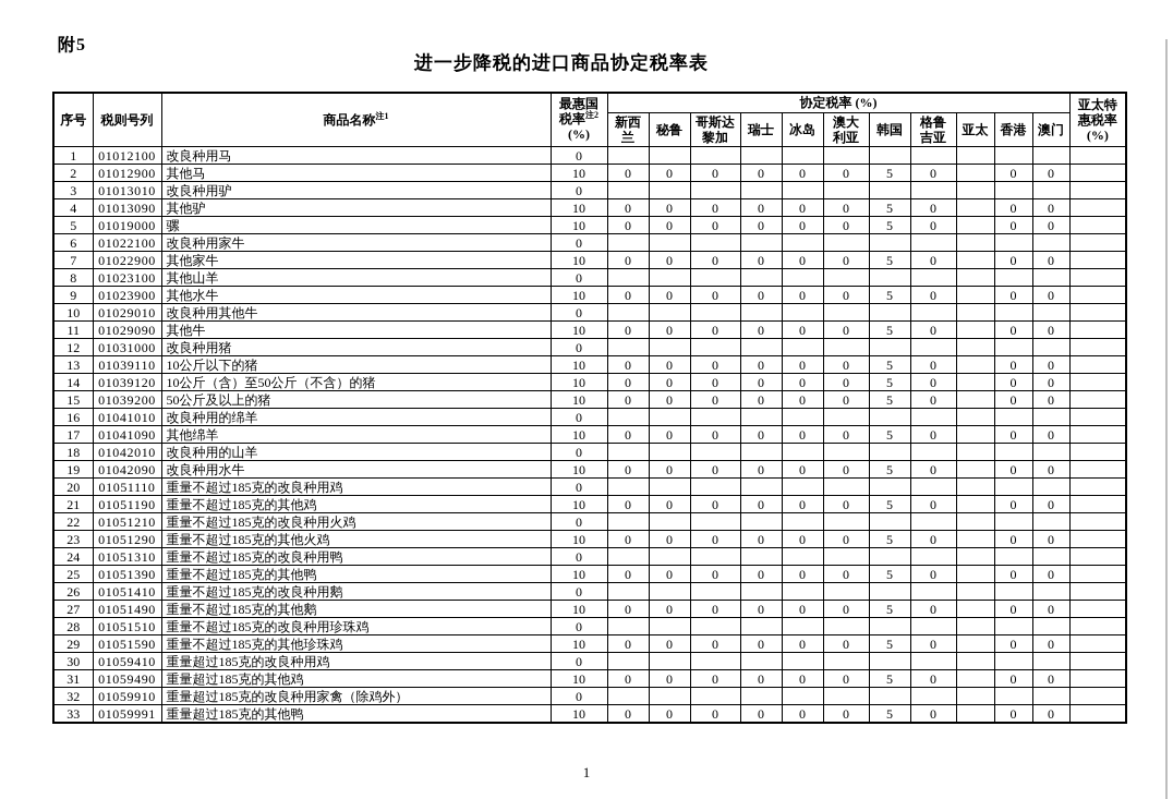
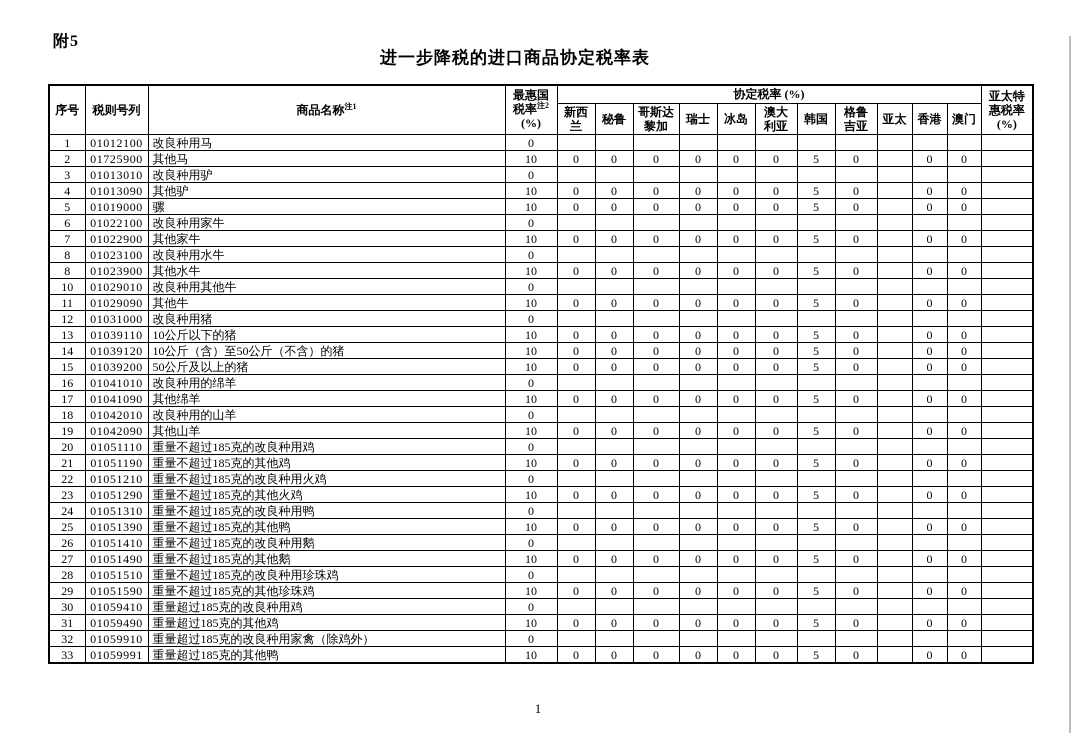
  附5
  进一步降税的进口商品协定税率表
  序号	税则号列	商品名称注1	最惠国 税率注2 (%)	协定税率 (%)	亚太特 惠税率 (%)
  新西 兰	秘鲁	哥斯达 黎加	瑞士	冰岛	澳大 利亚	韩国	格鲁 吉亚	亚太	香港	澳门
  1	01012100	改良种用马	0
- 2	01012900	其他马	10	0	0	0	0	0	0	5	0		0	0
+ 2	01725900	其他马	10	0	0	0	0	0	0	5	0		0	0
  3	01013010	改良种用驴	0
  4	01013090	其他驴	10	0	0	0	0	0	0	5	0		0	0
  5	01019000	骡	10	0	0	0	0	0	0	5	0		0	0
  6	01022100	改良种用家牛	0
  7	01022900	其他家牛	10	0	0	0	0	0	0	5	0		0	0
- 8	01023100	其他山羊	0
+ 8	01023100	改良种用水牛	0
- 9	01023900	其他水牛	10	0	0	0	0	0	0	5	0		0	0
+ 8	01023900	其他水牛	10	0	0	0	0	0	0	5	0		0	0
  10	01029010	改良种用其他牛	0
  11	01029090	其他牛	10	0	0	0	0	0	0	5	0		0	0
  12	01031000	改良种用猪	0
  13	01039110	10公斤以下的猪	10	0	0	0	0	0	0	5	0		0	0
  14	01039120	10公斤（含）至50公斤（不含）的猪	10	0	0	0	0	0	0	5	0		0	0
  15	01039200	50公斤及以上的猪	10	0	0	0	0	0	0	5	0		0	0
  16	01041010	改良种用的绵羊	0
  17	01041090	其他绵羊	10	0	0	0	0	0	0	5	0		0	0
  18	01042010	改良种用的山羊	0
- 19	01042090	改良种用水牛	10	0	0	0	0	0	0	5	0		0	0
+ 19	01042090	其他山羊	10	0	0	0	0	0	0	5	0		0	0
  20	01051110	重量不超过185克的改良种用鸡	0
  21	01051190	重量不超过185克的其他鸡	10	0	0	0	0	0	0	5	0		0	0
  22	01051210	重量不超过185克的改良种用火鸡	0
  23	01051290	重量不超过185克的其他火鸡	10	0	0	0	0	0	0	5	0		0	0
  24	01051310	重量不超过185克的改良种用鸭	0
  25	01051390	重量不超过185克的其他鸭	10	0	0	0	0	0	0	5	0		0	0
  26	01051410	重量不超过185克的改良种用鹅	0
  27	01051490	重量不超过185克的其他鹅	10	0	0	0	0	0	0	5	0		0	0
  28	01051510	重量不超过185克的改良种用珍珠鸡	0
  29	01051590	重量不超过185克的其他珍珠鸡	10	0	0	0	0	0	0	5	0		0	0
  30	01059410	重量超过185克的改良种用鸡	0
  31	01059490	重量超过185克的其他鸡	10	0	0	0	0	0	0	5	0		0	0
  32	01059910	重量超过185克的改良种用家禽（除鸡外）	0
  33	01059991	重量超过185克的其他鸭	10	0	0	0	0	0	0	5	0		0	0
  1
